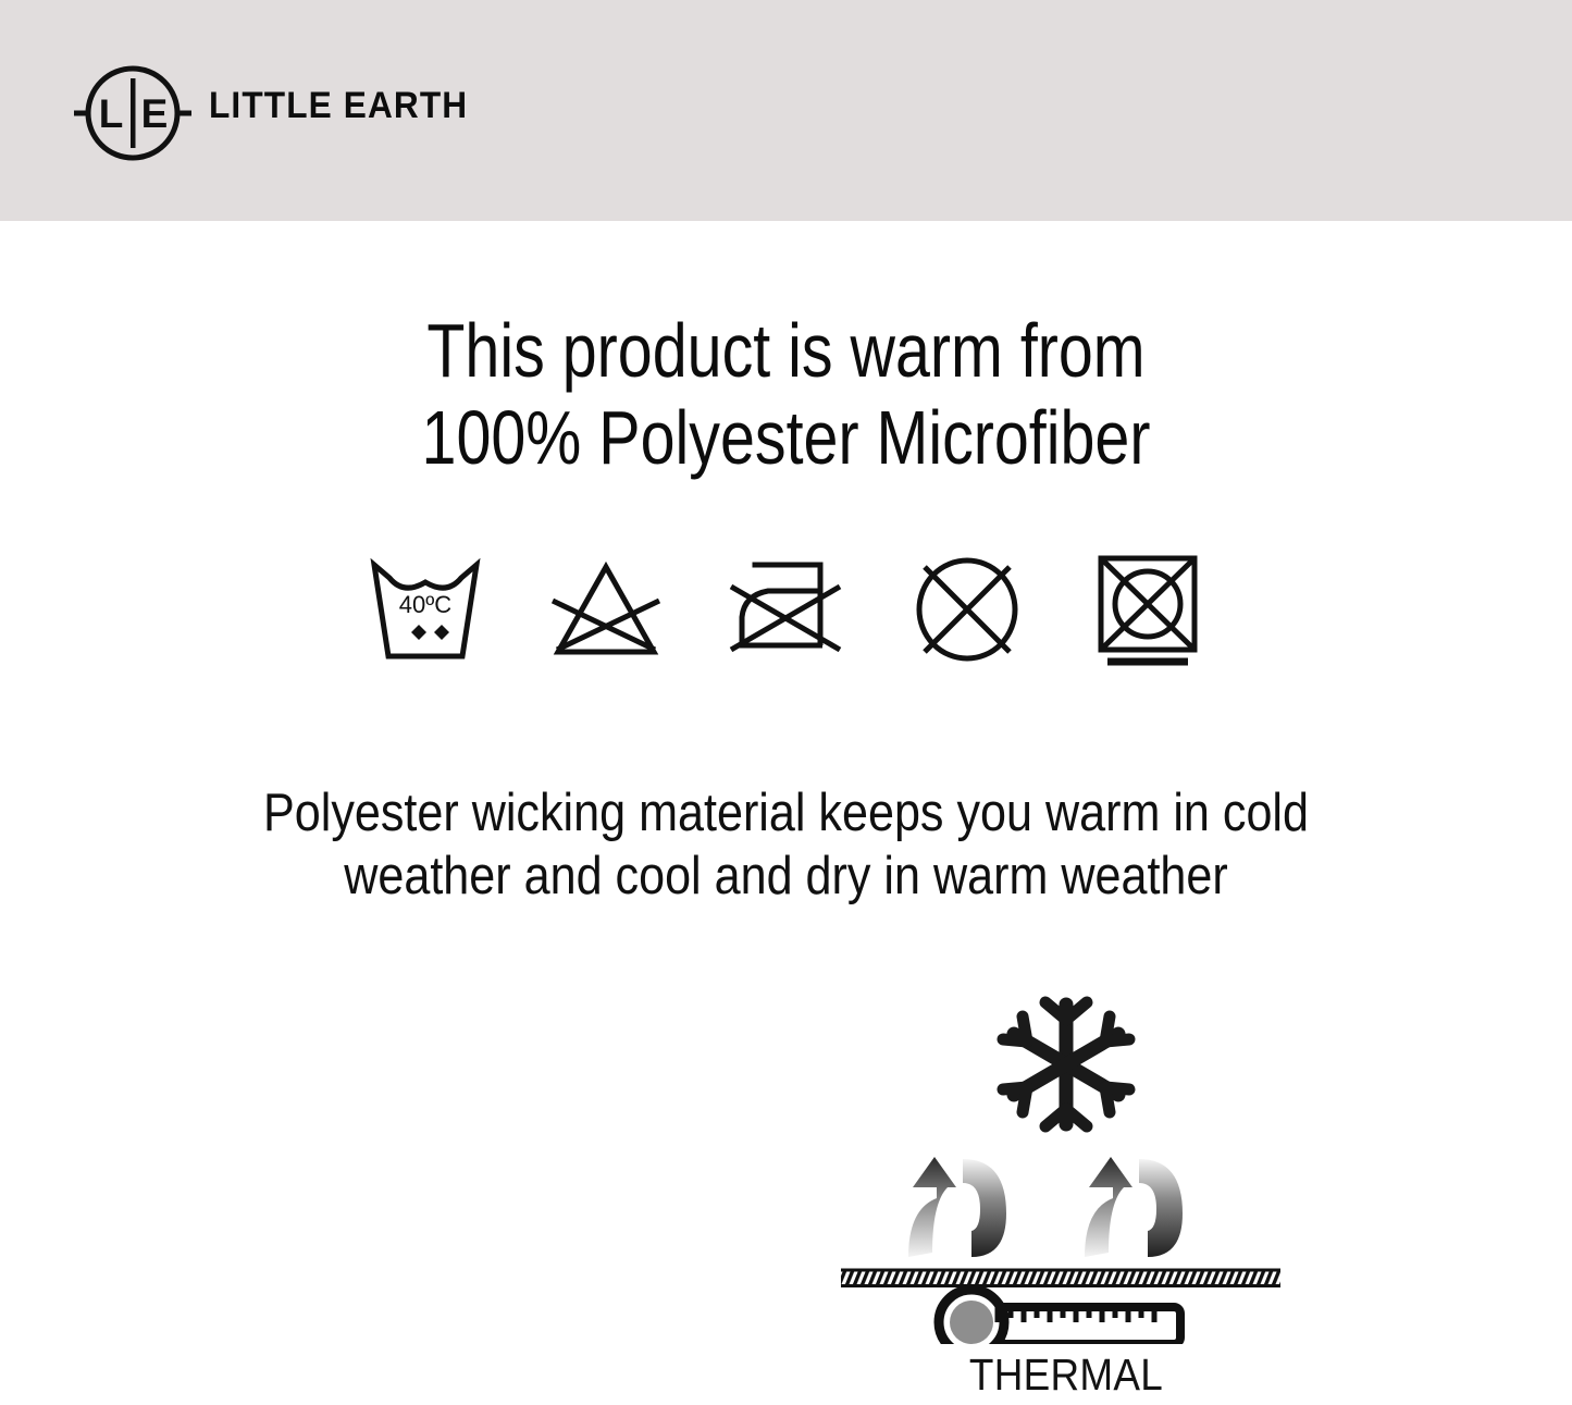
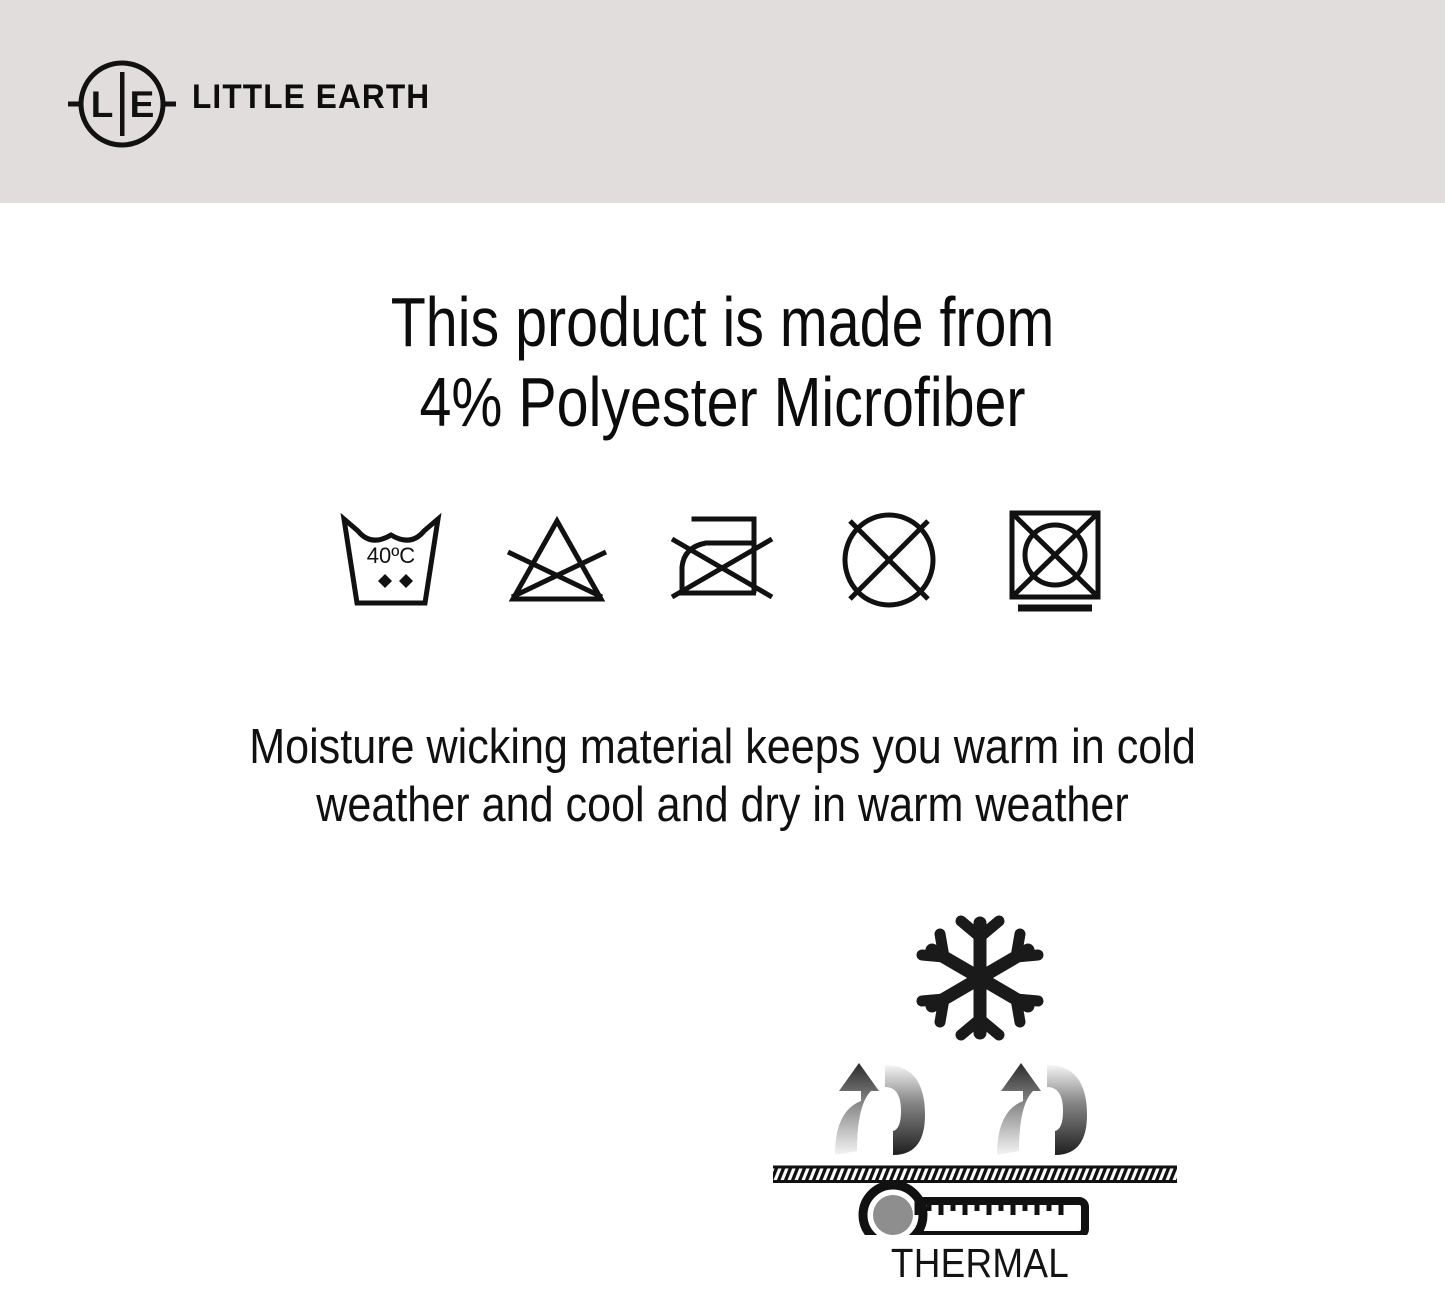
  L
  E
  LITTLE EARTH
- This product is warm from
+ This product is made from
- 100% Polyester Microfiber
+ 4% Polyester Microfiber
  40ºC
- Polyester wicking material keeps you warm in cold
+ Moisture wicking material keeps you warm in cold
  weather and cool and dry in warm weather
  THERMAL
